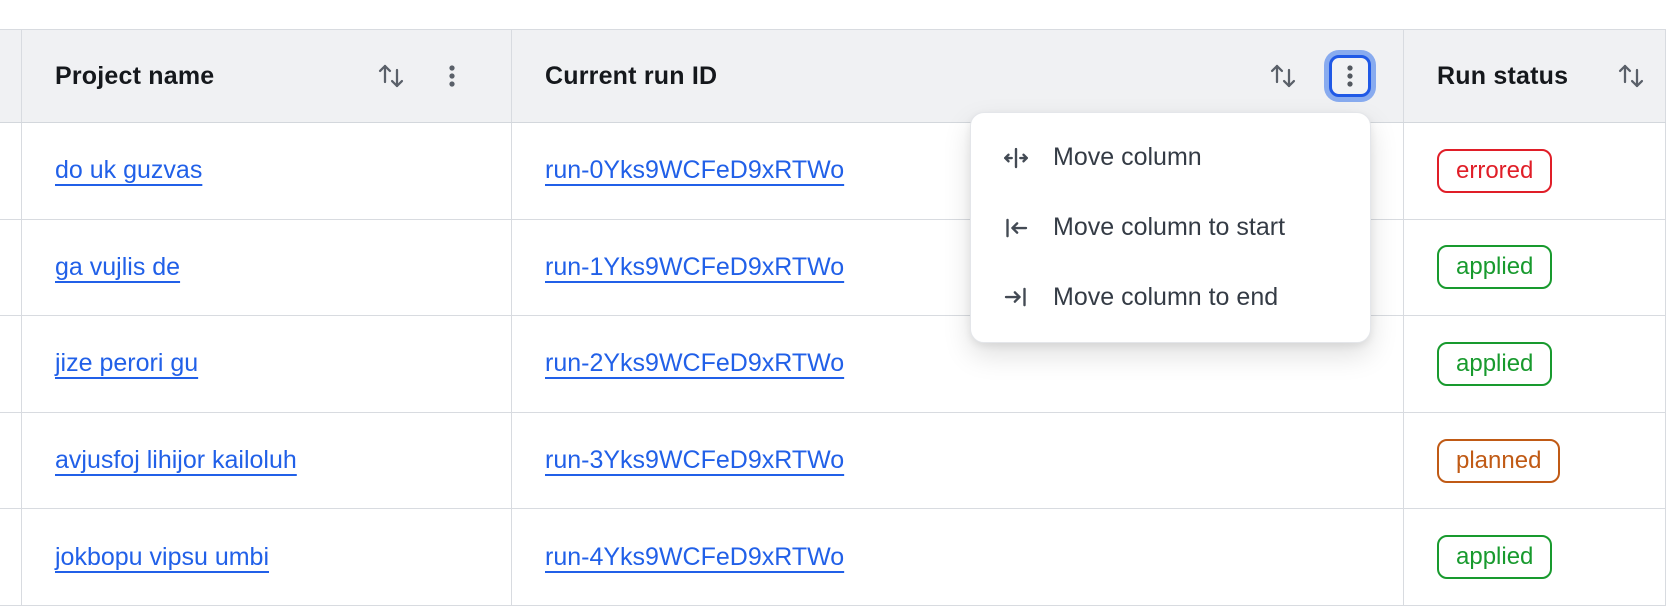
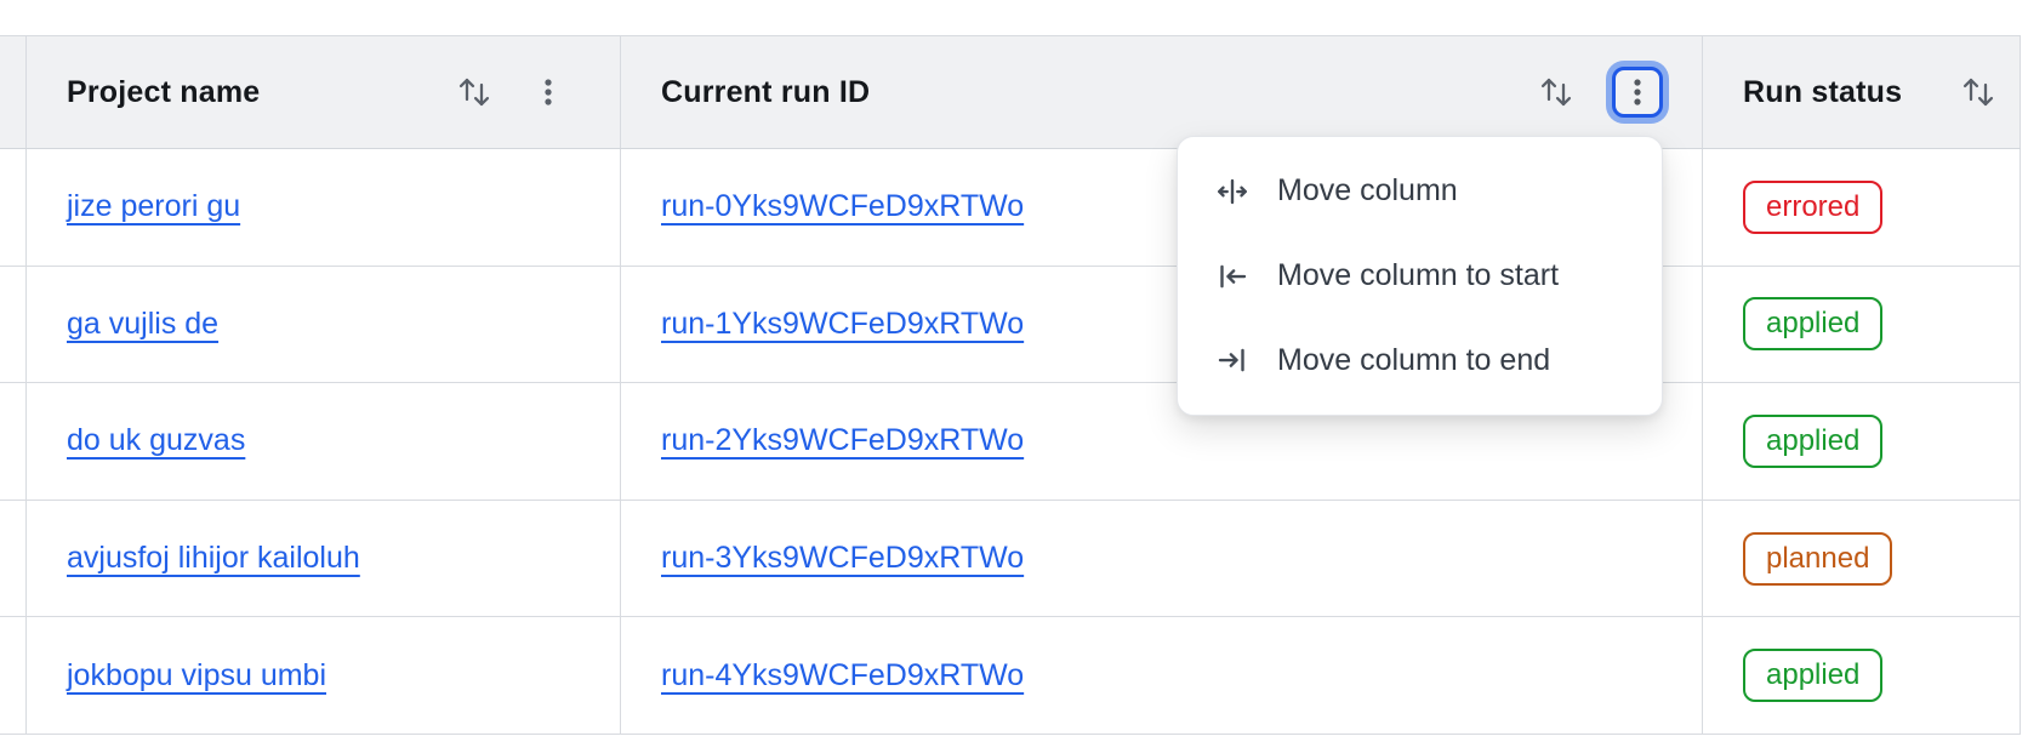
  Project name
  Current run ID
  Run status
- do uk guzvas
+ jize perori gu
  run-0Yks9WCFeD9xRTWo
  errored
  ga vujlis de
  run-1Yks9WCFeD9xRTWo
  applied
- jize perori gu
+ do uk guzvas
  run-2Yks9WCFeD9xRTWo
  applied
  avjusfoj lihijor kailoluh
  run-3Yks9WCFeD9xRTWo
  planned
  jokbopu vipsu umbi
  run-4Yks9WCFeD9xRTWo
  applied
  Move column
  Move column to start
  Move column to end
